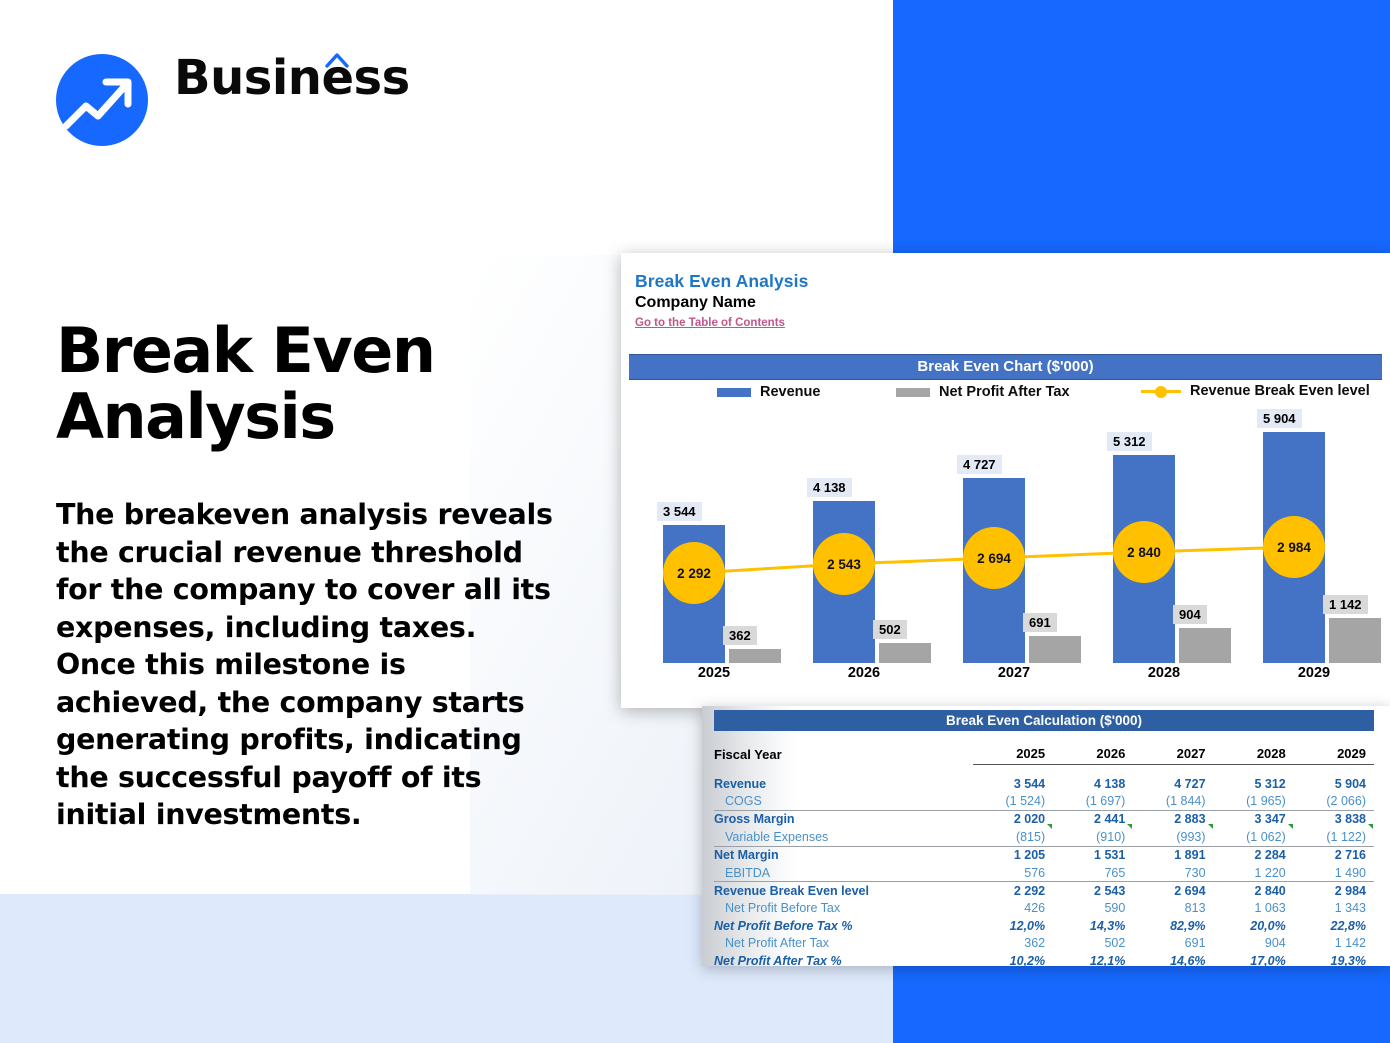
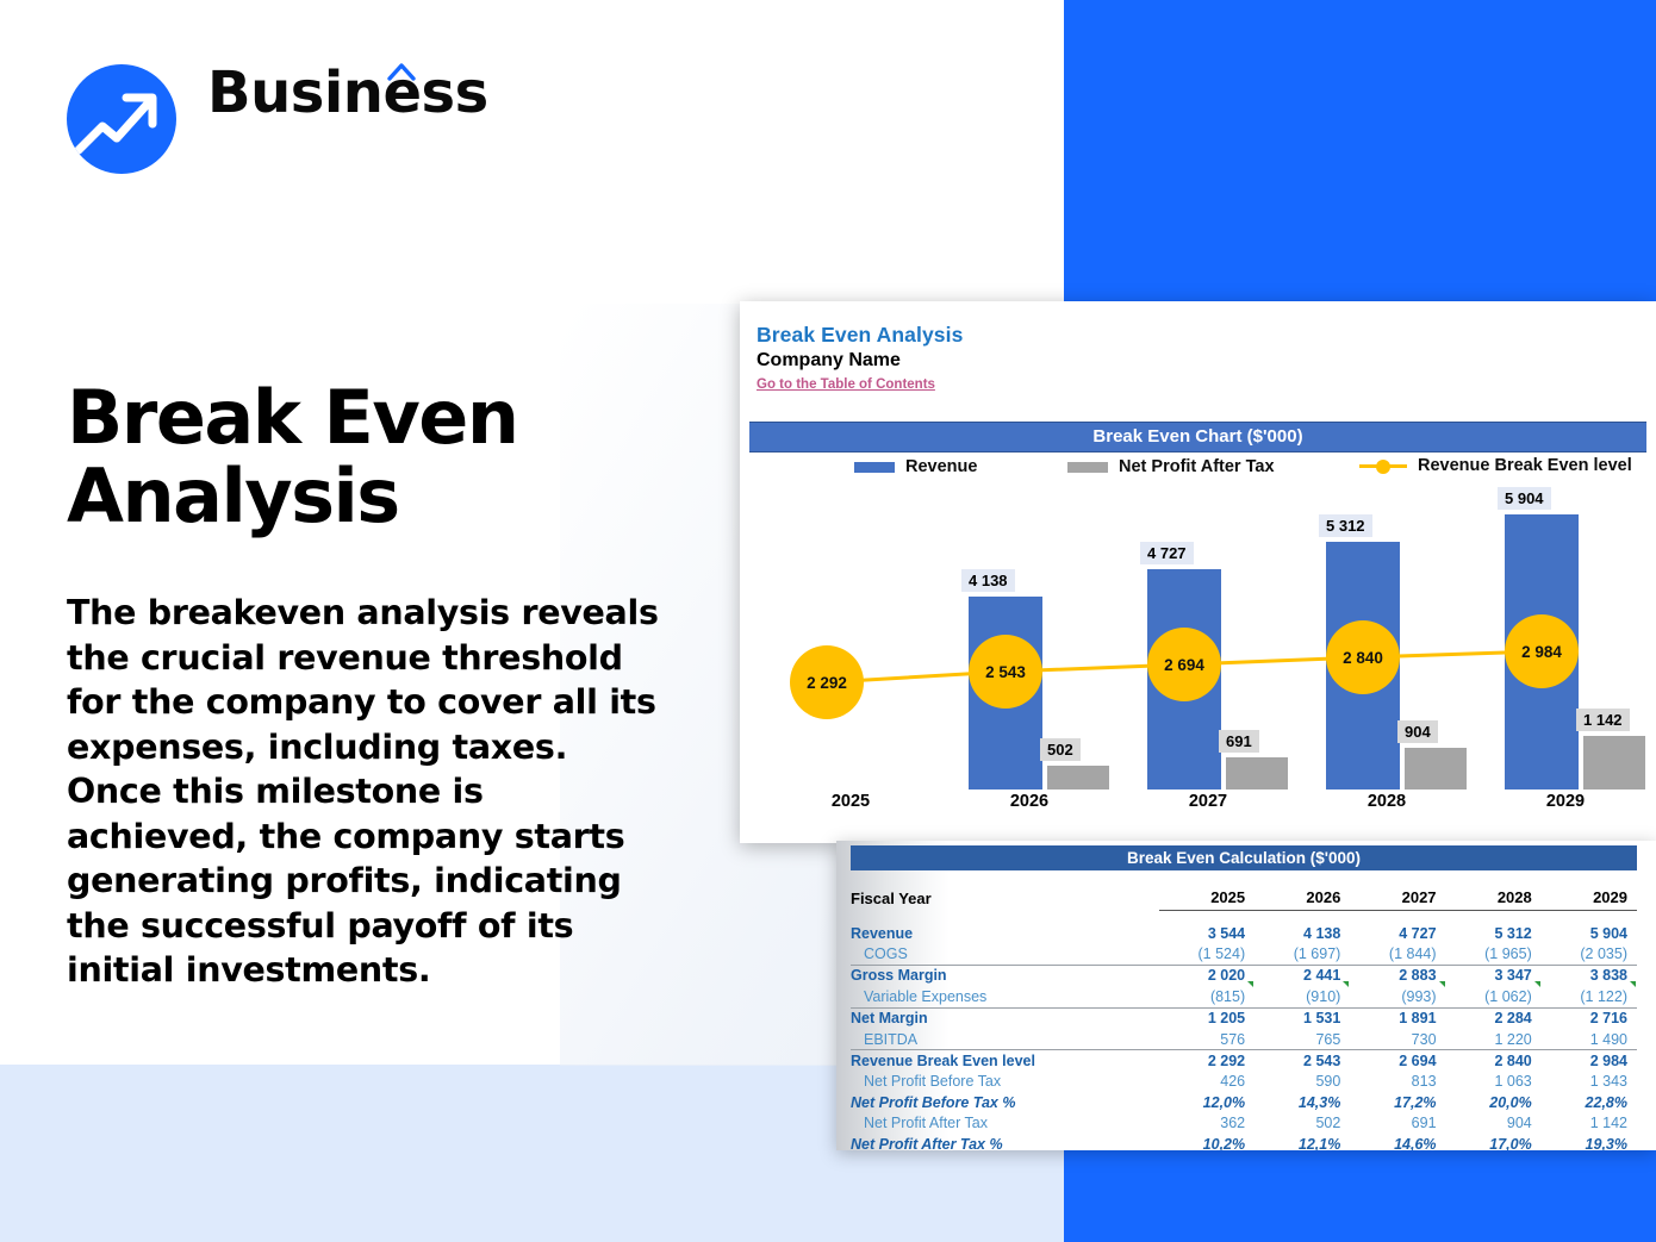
  Business
  Break Even Analysis
  The breakeven analysis reveals the crucial revenue threshold for the company to cover all its expenses, including taxes. Once this milestone is achieved, the company starts generating profits, indicating the successful payoff of its initial investments.
  Break Even Analysis
  Company Name
  Go to the Table of Contents
  Break Even Chart ($'000)
  Revenue
  Net Profit After Tax
  Revenue Break Even level
- 3 544
- 362
  4 138
  502
  4 727
  691
  5 312
  904
  5 904
  1 142
  2 292
  2 543
  2 694
  2 840
  2 984
  2025
  2026
  2027
  2028
  2029
  Break Even Calculation ($'000)
  Fiscal Year	2025	2026	2027	2028	2029
  Revenue	3 544	4 138	4 727	5 312	5 904
- COGS	(1 524)	(1 697)	(1 844)	(1 965)	(2 066)
+ COGS	(1 524)	(1 697)	(1 844)	(1 965)	(2 035)
  Gross Margin	2 020	2 441	2 883	3 347	3 838
  Variable Expenses	(815)	(910)	(993)	(1 062)	(1 122)
  Net Margin	1 205	1 531	1 891	2 284	2 716
  EBITDA	576	765	730	1 220	1 490
  Revenue Break Even level	2 292	2 543	2 694	2 840	2 984
  Net Profit Before Tax	426	590	813	1 063	1 343
- Net Profit Before Tax %	12,0%	14,3%	82,9%	20,0%	22,8%
+ Net Profit Before Tax %	12,0%	14,3%	17,2%	20,0%	22,8%
  Net Profit After Tax	362	502	691	904	1 142
  Net Profit After Tax %	10,2%	12,1%	14,6%	17,0%	19,3%
